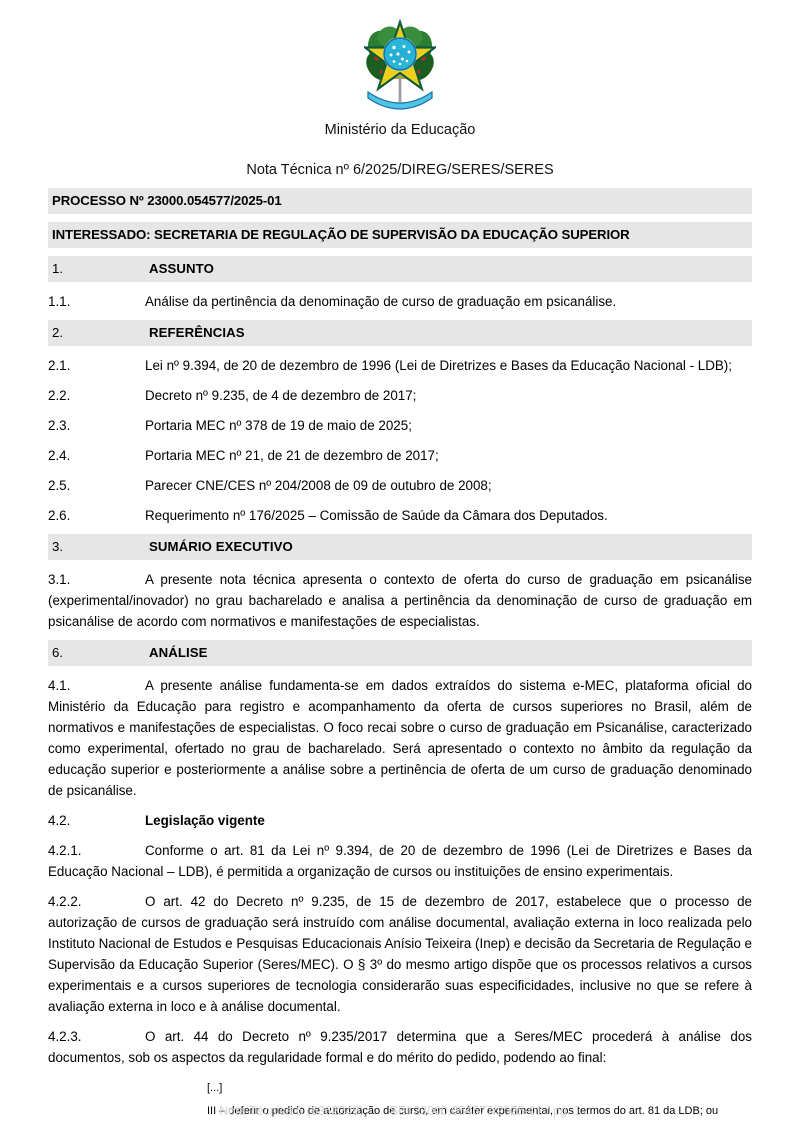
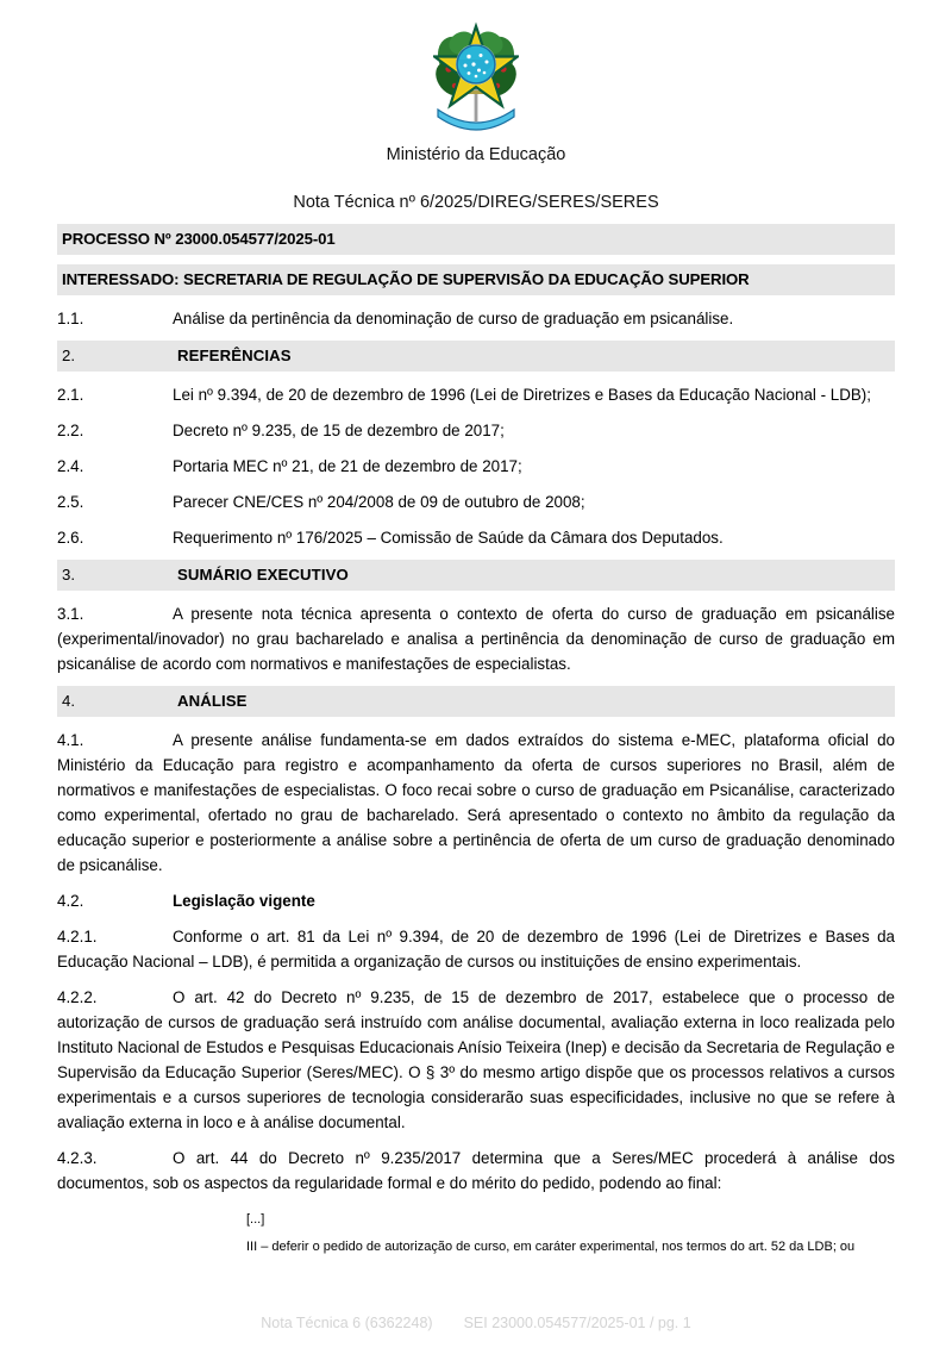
  Ministério da Educação
  Nota Técnica nº 6/2025/DIREG/SERES/SERES
  PROCESSO Nº 23000.054577/2025-01
  INTERESSADO: SECRETARIA DE REGULAÇÃO DE SUPERVISÃO DA EDUCAÇÃO SUPERIOR
- 1.
- ASSUNTO
  1.1. Análise da pertinência da denominação de curso de graduação em psicanálise.
  2.
  REFERÊNCIAS
  2.1. Lei nº 9.394, de 20 de dezembro de 1996 (Lei de Diretrizes e Bases da Educação Nacional - LDB);
- 2.2. Decreto nº 9.235, de 4 de dezembro de 2017;
+ 2.2. Decreto nº 9.235, de 15 de dezembro de 2017;
- 2.3. Portaria MEC nº 378 de 19 de maio de 2025;
  2.4. Portaria MEC nº 21, de 21 de dezembro de 2017;
  2.5. Parecer CNE/CES nº 204/2008 de 09 de outubro de 2008;
  2.6. Requerimento nº 176/2025 – Comissão de Saúde da Câmara dos Deputados.
  3.
  SUMÁRIO EXECUTIVO
  3.1. A presente nota técnica apresenta o contexto de oferta do curso de graduação em psicanálise (experimental/inovador) no grau bacharelado e analisa a pertinência da denominação de curso de graduação em psicanálise de acordo com normativos e manifestações de especialistas.
- 6.
+ 4.
  ANÁLISE
  4.1. A presente análise fundamenta-se em dados extraídos do sistema e-MEC, plataforma oficial do Ministério da Educação para registro e acompanhamento da oferta de cursos superiores no Brasil, além de normativos e manifestações de especialistas. O foco recai sobre o curso de graduação em Psicanálise, caracterizado como experimental, ofertado no grau de bacharelado. Será apresentado o contexto no âmbito da regulação da educação superior e posteriormente a análise sobre a pertinência de oferta de um curso de graduação denominado de psicanálise.
  4.2. Legislação vigente
  4.2.1. Conforme o art. 81 da Lei nº 9.394, de 20 de dezembro de 1996 (Lei de Diretrizes e Bases da Educação Nacional – LDB), é permitida a organização de cursos ou instituições de ensino experimentais.
  4.2.2. O art. 42 do Decreto nº 9.235, de 15 de dezembro de 2017, estabelece que o processo de autorização de cursos de graduação será instruído com análise documental, avaliação externa in loco realizada pelo Instituto Nacional de Estudos e Pesquisas Educacionais Anísio Teixeira (Inep) e decisão da Secretaria de Regulação e Supervisão da Educação Superior (Seres/MEC). O § 3º do mesmo artigo dispõe que os processos relativos a cursos experimentais e a cursos superiores de tecnologia considerarão suas especificidades, inclusive no que se refere à avaliação externa in loco e à análise documental.
  4.2.3. O art. 44 do Decreto nº 9.235/2017 determina que a Seres/MEC procederá à análise dos documentos, sob os aspectos da regularidade formal e do mérito do pedido, podendo ao final:
  [...]
- III – deferir o pedido de autorização de curso, em caráter experimental, nos termos do art. 81 da LDB; ou
+ III – deferir o pedido de autorização de curso, em caráter experimental, nos termos do art. 52 da LDB; ou
  Nota Técnica 6 (6362248) SEI 23000.054577/2025-01 / pg. 1
